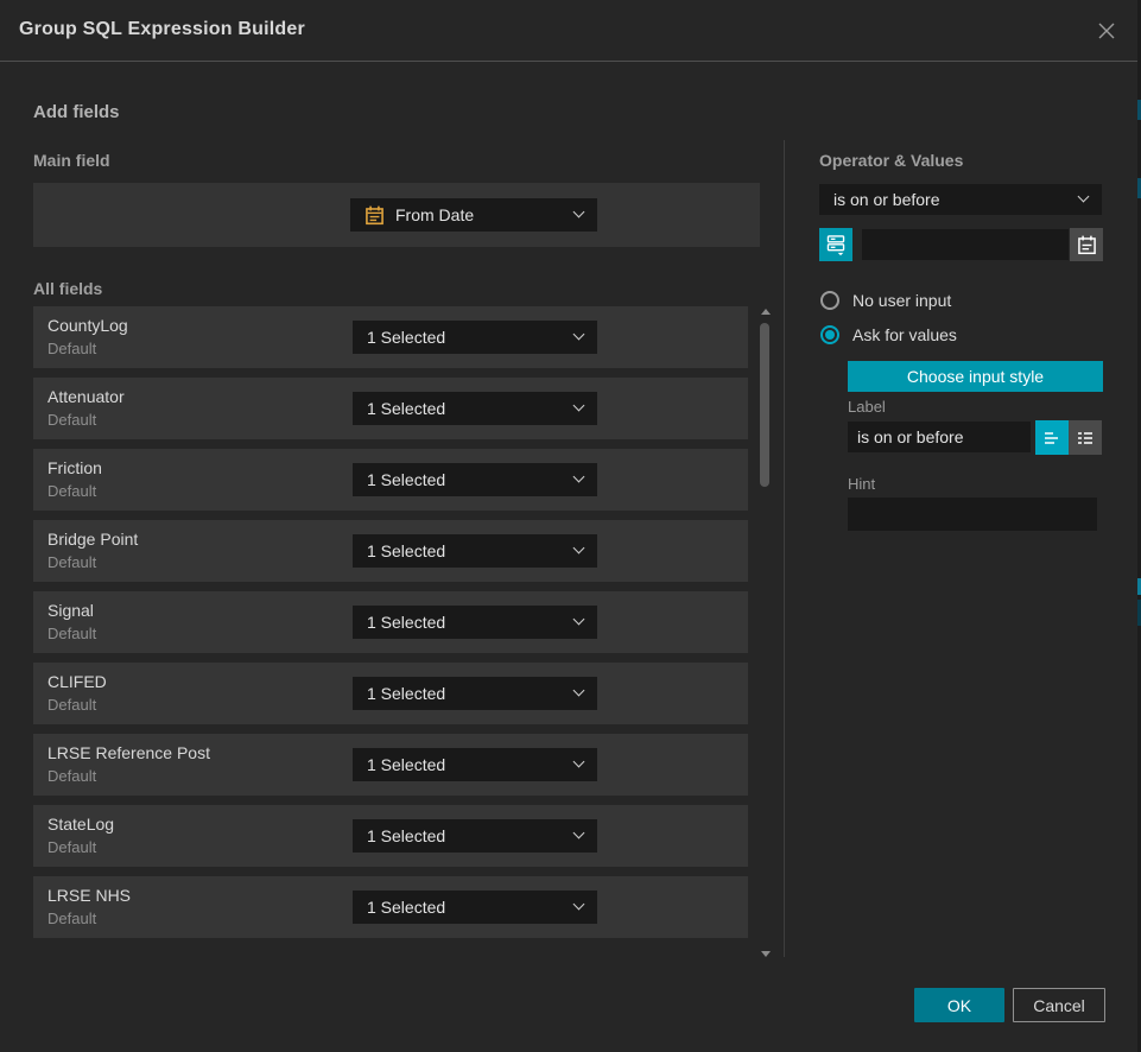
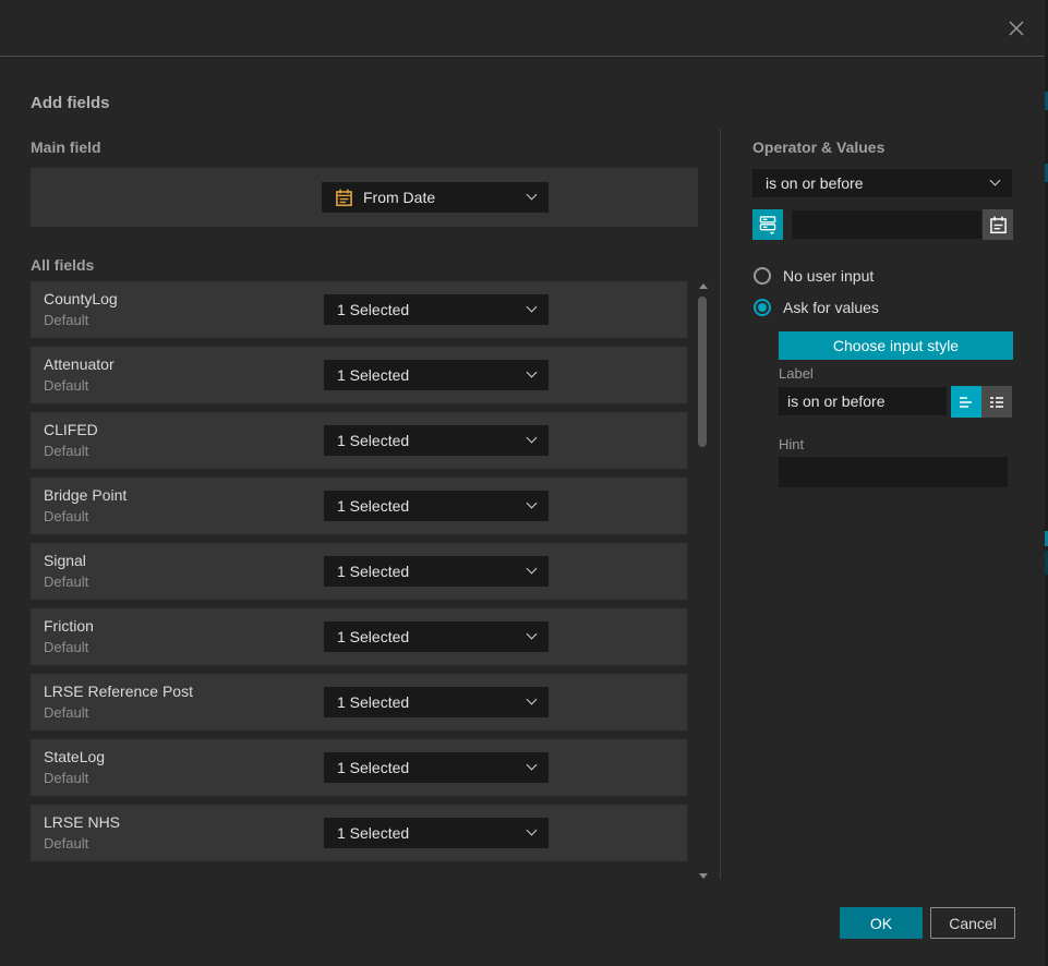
- Group SQL Expression Builder
  Add fields
  Main field
  All fields
  Operator & Values
  From Date
  CountyLog
  Default
  1 Selected
  Attenuator
  Default
  1 Selected
- Friction
+ CLIFED
  Default
  1 Selected
  Bridge Point
  Default
  1 Selected
  Signal
  Default
  1 Selected
- CLIFED
+ Friction
  Default
  1 Selected
  LRSE Reference Post
  Default
  1 Selected
  StateLog
  Default
  1 Selected
  LRSE NHS
  Default
  1 Selected
  is on or before
  No user input
  Ask for values
  Choose input style
  Label
  is on or before
  Hint
  OK
  Cancel
